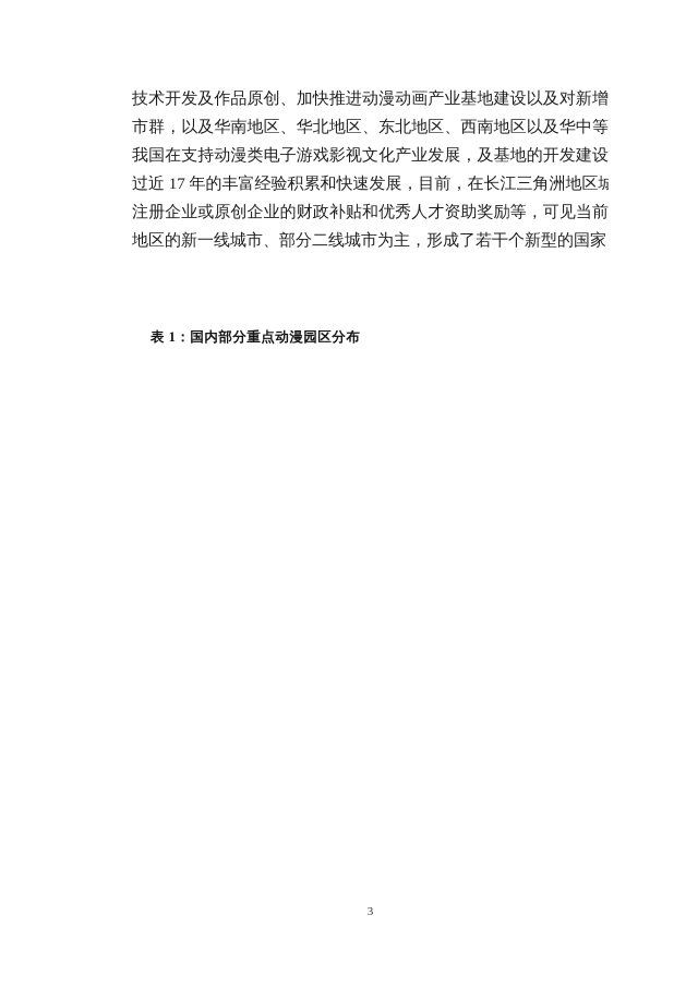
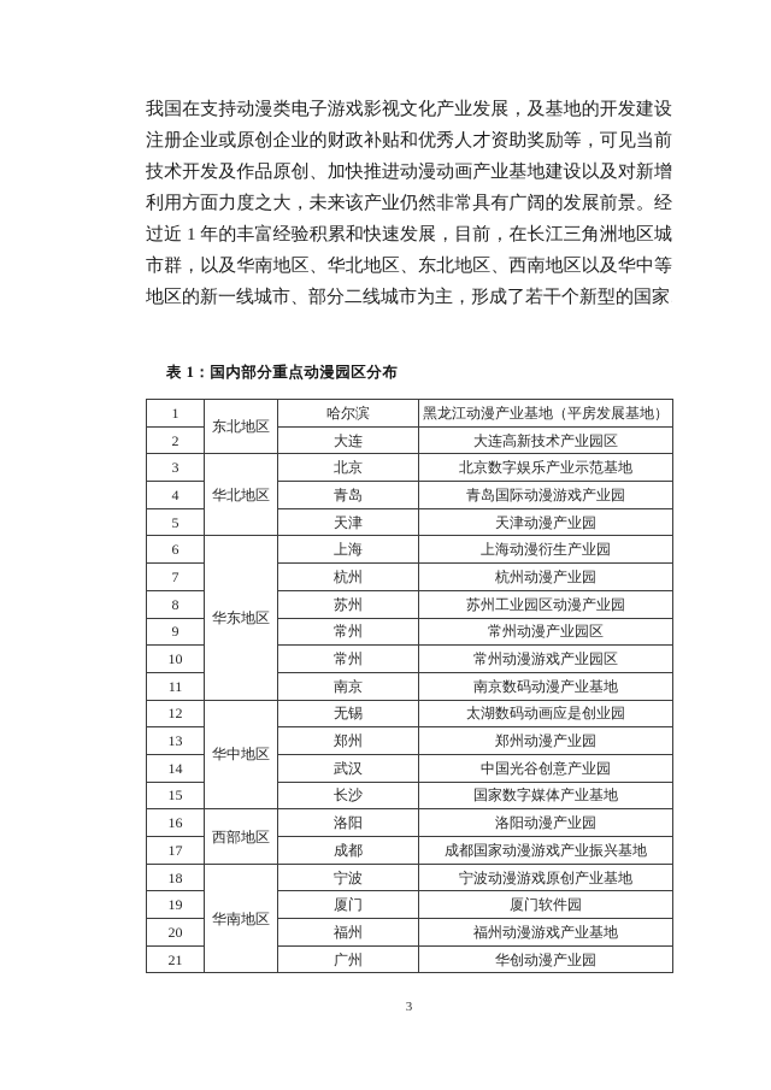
- 技术开发及作品原创、加快推进动漫动画产业基地建设以及对新增
+ 我国在支持动漫类电子游戏影视文化产业发展，及基地的开发建设
- 市群，以及华南地区、华北地区、东北地区、西南地区以及华中等
+ 注册企业或原创企业的财政补贴和优秀人才资助奖励等，可见当前
- 我国在支持动漫类电子游戏影视文化产业发展，及基地的开发建设
+ 技术开发及作品原创、加快推进动漫动画产业基地建设以及对新增
+ 利用方面力度之大，未来该产业仍然非常具有广阔的发展前景。经
- 过近 17 年的丰富经验积累和快速发展，目前，在长江三角洲地区城
+ 过近 1 年的丰富经验积累和快速发展，目前，在长江三角洲地区城
- 注册企业或原创企业的财政补贴和优秀人才资助奖励等，可见当前
+ 市群，以及华南地区、华北地区、东北地区、西南地区以及华中等
  地区的新一线城市、部分二线城市为主，形成了若干个新型的国家
  表 1：国内部分重点动漫园区分布
+ 1	东北地区	哈尔滨	黑龙江动漫产业基地（平房发展基地）
+ 2	大连	大连高新技术产业园区
+ 3	华北地区	北京	北京数字娱乐产业示范基地
+ 4	青岛	青岛国际动漫游戏产业园
+ 5	天津	天津动漫产业园
+ 6	华东地区	上海	上海动漫衍生产业园
+ 7	杭州	杭州动漫产业园
+ 8	苏州	苏州工业园区动漫产业园
+ 9	常州	常州动漫产业园区
+ 10	常州	常州动漫游戏产业园区
+ 11	南京	南京数码动漫产业基地
+ 12	华中地区	无锡	太湖数码动画应是创业园
+ 13	郑州	郑州动漫产业园
+ 14	武汉	中国光谷创意产业园
+ 15	长沙	国家数字媒体产业基地
+ 16	西部地区	洛阳	洛阳动漫产业园
+ 17	成都	成都国家动漫游戏产业振兴基地
+ 18	华南地区	宁波	宁波动漫游戏原创产业基地
+ 19	厦门	厦门软件园
+ 20	福州	福州动漫游戏产业基地
+ 21	广州	华创动漫产业园
  3
